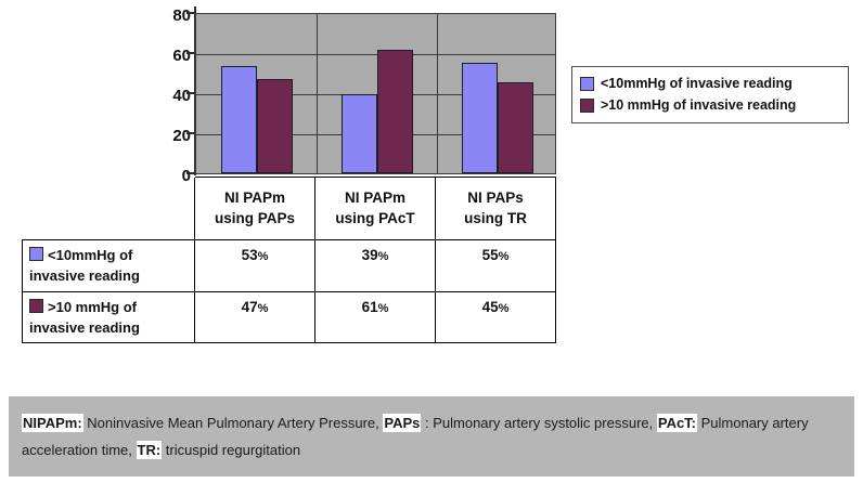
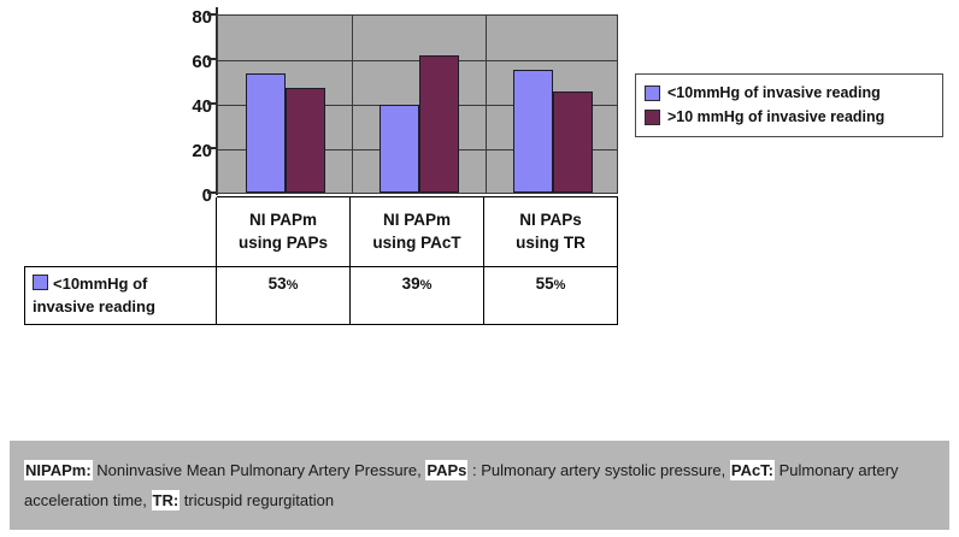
  80
  60
  40
  20
  0
  NI PAPm
  using PAPs
  NI PAPm
  using PAcT
  NI PAPs
  using TR
  <10mmHg of invasive reading
  >10 mmHg of invasive reading
  <10mmHg of invasive reading	53%	39%	55%
- >10 mmHg of invasive reading	47%	61%	45%
  NIPAPm: Noninvasive Mean Pulmonary Artery Pressure, PAPs : Pulmonary artery systolic pressure, PAcT: Pulmonary artery acceleration time, TR: tricuspid regurgitation
